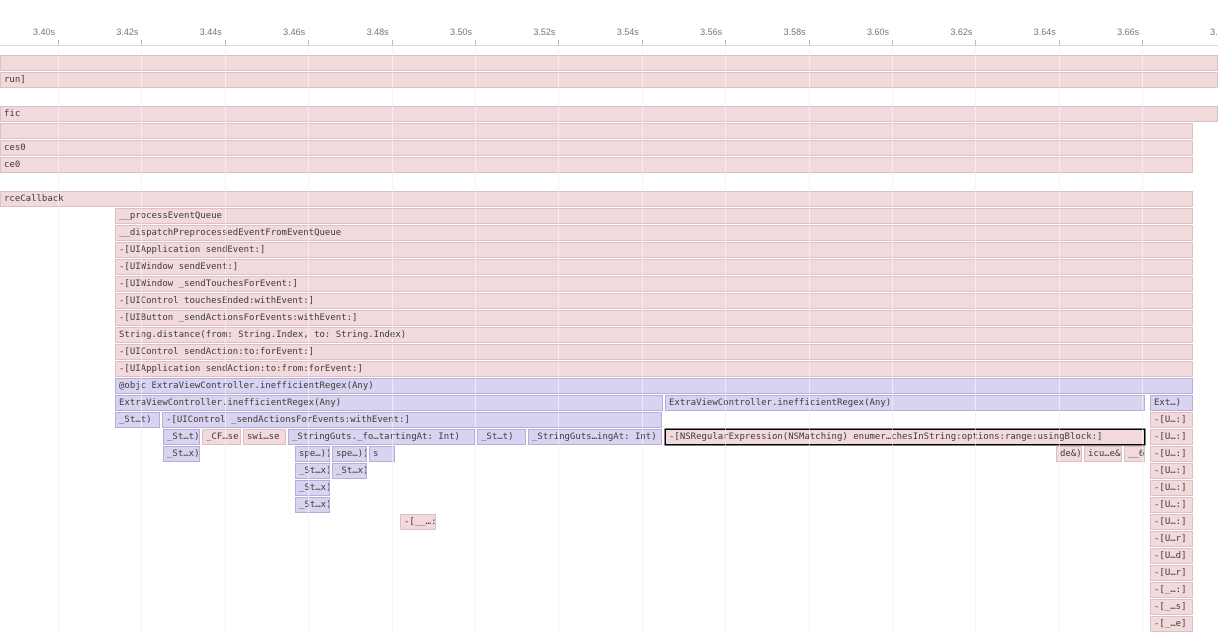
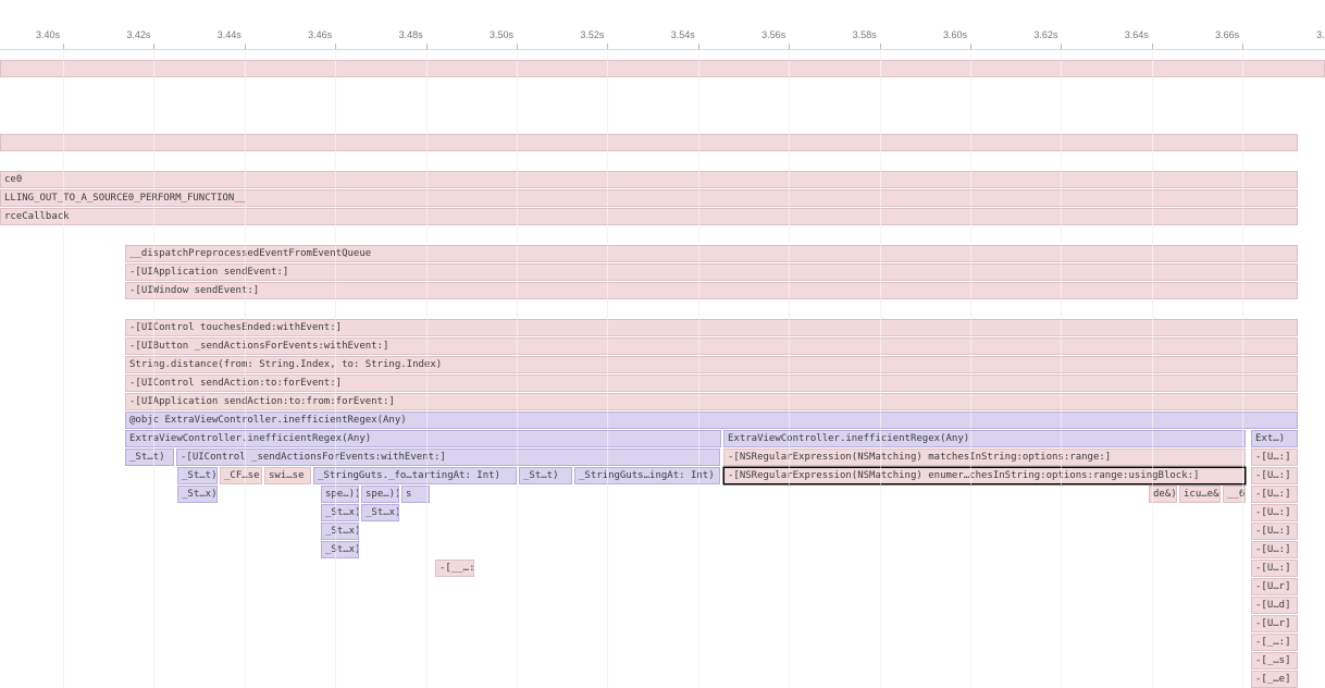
- run]
- fic
- ces0
  ce0
+ LLING_OUT_TO_A_SOURCE0_PERFORM_FUNCTION__
  rceCallback
- __processEventQueue
  __dispatchPreprocessedEventFromEventQueue
  -[UIApplication sendEvent:]
  -[UIWindow sendEvent:]
- -[UIWindow _sendTouchesForEvent:]
  -[UIControl touchesEnded:withEvent:]
  -[UIButton _sendActionsForEvents:withEvent:]
  String.distance(from: String.Index, to: String.Index)
  -[UIControl sendAction:to:forEvent:]
  -[UIApplication sendAction:to:from:forEvent:]
  @objc ExtraViewController.inefficientRegex(Any)
  ExtraViewController.inefficientRegex(Any)
  ExtraViewController.inefficientRegex(Any)
  Ext…)
  _St…t)
  -[UIControl _sendActionsForEvents:withEvent:]
+ -[NSRegularExpression(NSMatching) matchesInString:options:range:]
  -[U…:]
  _St…t)
  _CF…se
  swi…se
  _StringGuts._fo…tartingAt: Int)
  _St…t)
  _StringGuts…ingAt: Int)
  -[NSRegularExpression(NSMatching) enumer…chesInString:options:range:usingBlock:]
  -[U…:]
  _St…x)
  spe…))
  spe…))
  s
  de&)
  icu…e&
  -[U…:]
  _St…x)
  _St…x)
  -[U…:]
  _St…x)
  -[U…:]
  _St…x)
  -[U…:]
  -[__…:
  -[U…:]
  -[U…r]
  -[U…d]
  -[U…r]
  -[_…:]
  -[_…s]
  -[_…e]
  3.40s
  3.42s
  3.44s
  3.46s
  3.48s
  3.50s
  3.52s
  3.54s
  3.56s
  3.58s
  3.60s
  3.62s
  3.64s
  3.66s
